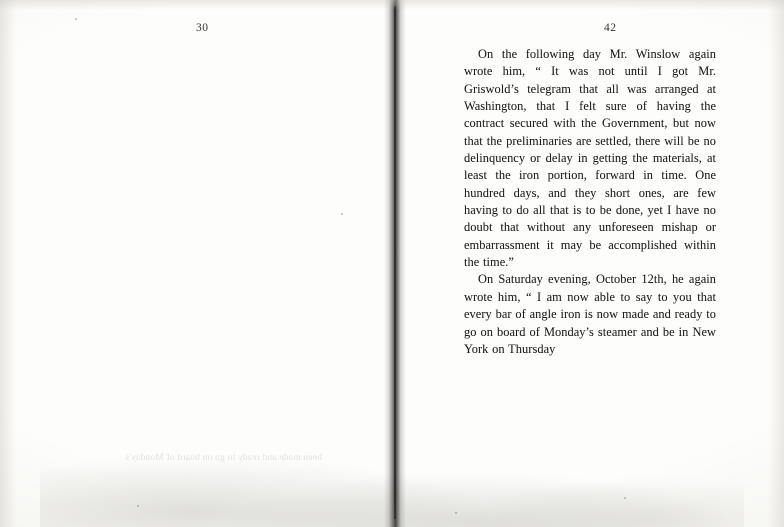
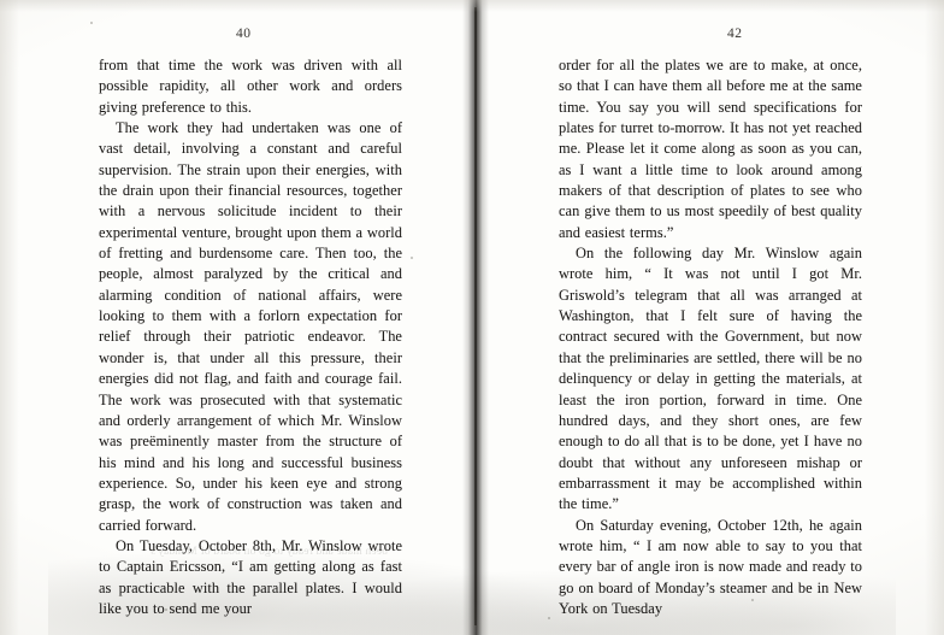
- 30
+ 40
+ from that time the work was driven with all possible rapidity, all other work and orders giving preference to this.
+ The work they had undertaken was one of vast detail, involving a constant and careful supervision. The strain upon their energies, with the drain upon their financial resources, together with a nervous solicitude incident to their experimental venture, brought upon them a world of fretting and burdensome care. Then too, the people, almost paralyzed by the critical and alarming condition of national affairs, were looking to them with a forlorn expectation for relief through their patriotic endeavor. The wonder is, that under all this pressure, their energies did not flag, and faith and courage fail. The work was prosecuted with that systematic and orderly arrangement of which Mr. Winslow was preëminently master from the structure of his mind and his long and successful business experience. So, under his keen eye and strong grasp, the work of construction was taken and carried forward.
+ On Tuesday, October 8th, Mr. Winslow wrote to Captain Ericsson, “I am getting along as fast as practicable with the parallel plates. I would like you to send me your
  42
+ order for all the plates we are to make, at once, so that I can have them all before me at the same time. You say you will send specifications for plates for turret to-morrow. It has not yet reached me. Please let it come along as soon as you can, as I want a little time to look around among makers of that description of plates to see who can give them to us most speedily of best quality and easiest terms.”
- On the following day Mr. Winslow again wrote him, “ It was not until I got Mr. Griswold’s telegram that all was arranged at Washington, that I felt sure of having the contract secured with the Government, but now that the preliminaries are settled, there will be no delinquency or delay in getting the materials, at least the iron portion, forward in time. One hundred days, and they short ones, are few having to do all that is to be done, yet I have no doubt that without any unforeseen mishap or embarrassment it may be accomplished within the time.”
+ On the following day Mr. Winslow again wrote him, “ It was not until I got Mr. Griswold’s telegram that all was arranged at Washington, that I felt sure of having the contract secured with the Government, but now that the preliminaries are settled, there will be no delinquency or delay in getting the materials, at least the iron portion, forward in time. One hundred days, and they short ones, are few enough to do all that is to be done, yet I have no doubt that without any unforeseen mishap or embarrassment it may be accomplished within the time.”
- On Saturday evening, October 12th, he again wrote him, “ I am now able to say to you that every bar of angle iron is now made and ready to go on board of Monday’s steamer and be in New York on Thursday
+ On Saturday evening, October 12th, he again wrote him, “ I am now able to say to you that every bar of angle iron is now made and ready to go on board of Monday’s steamer and be in New York on Tuesday
